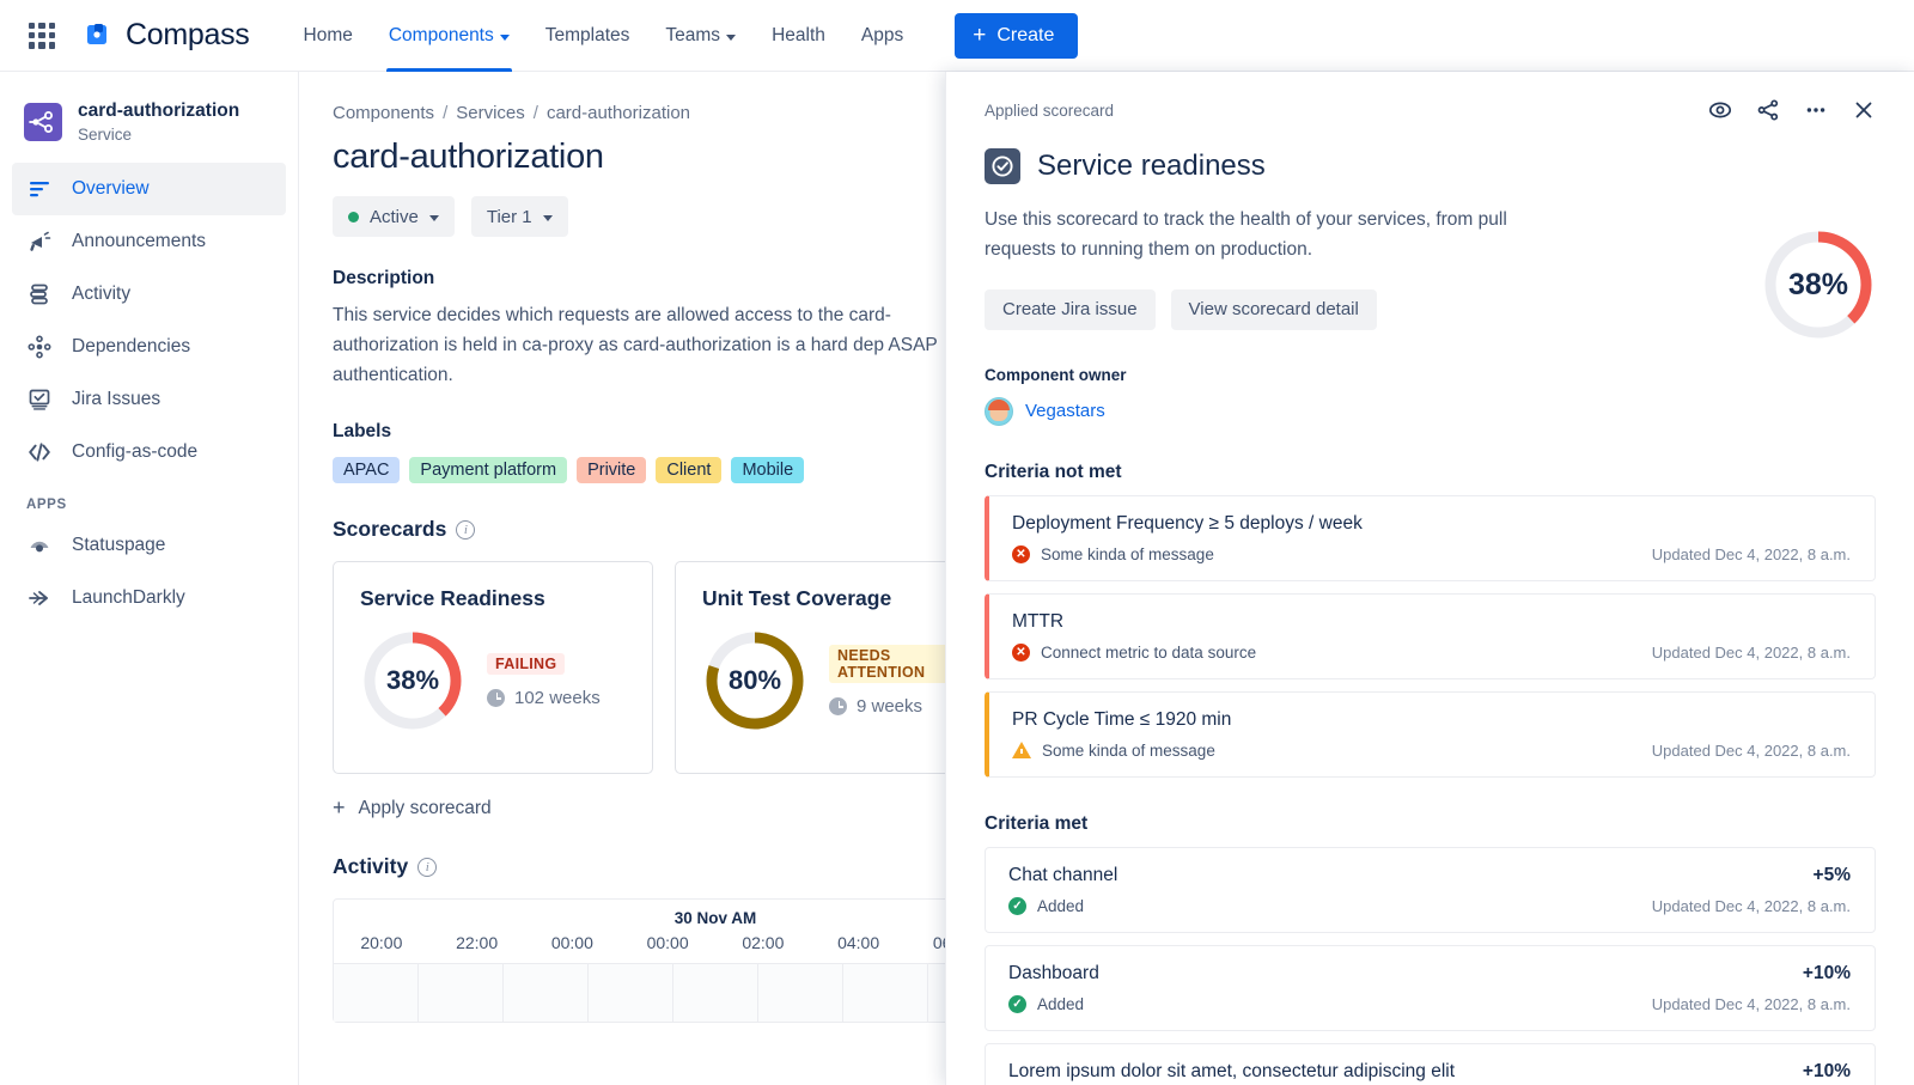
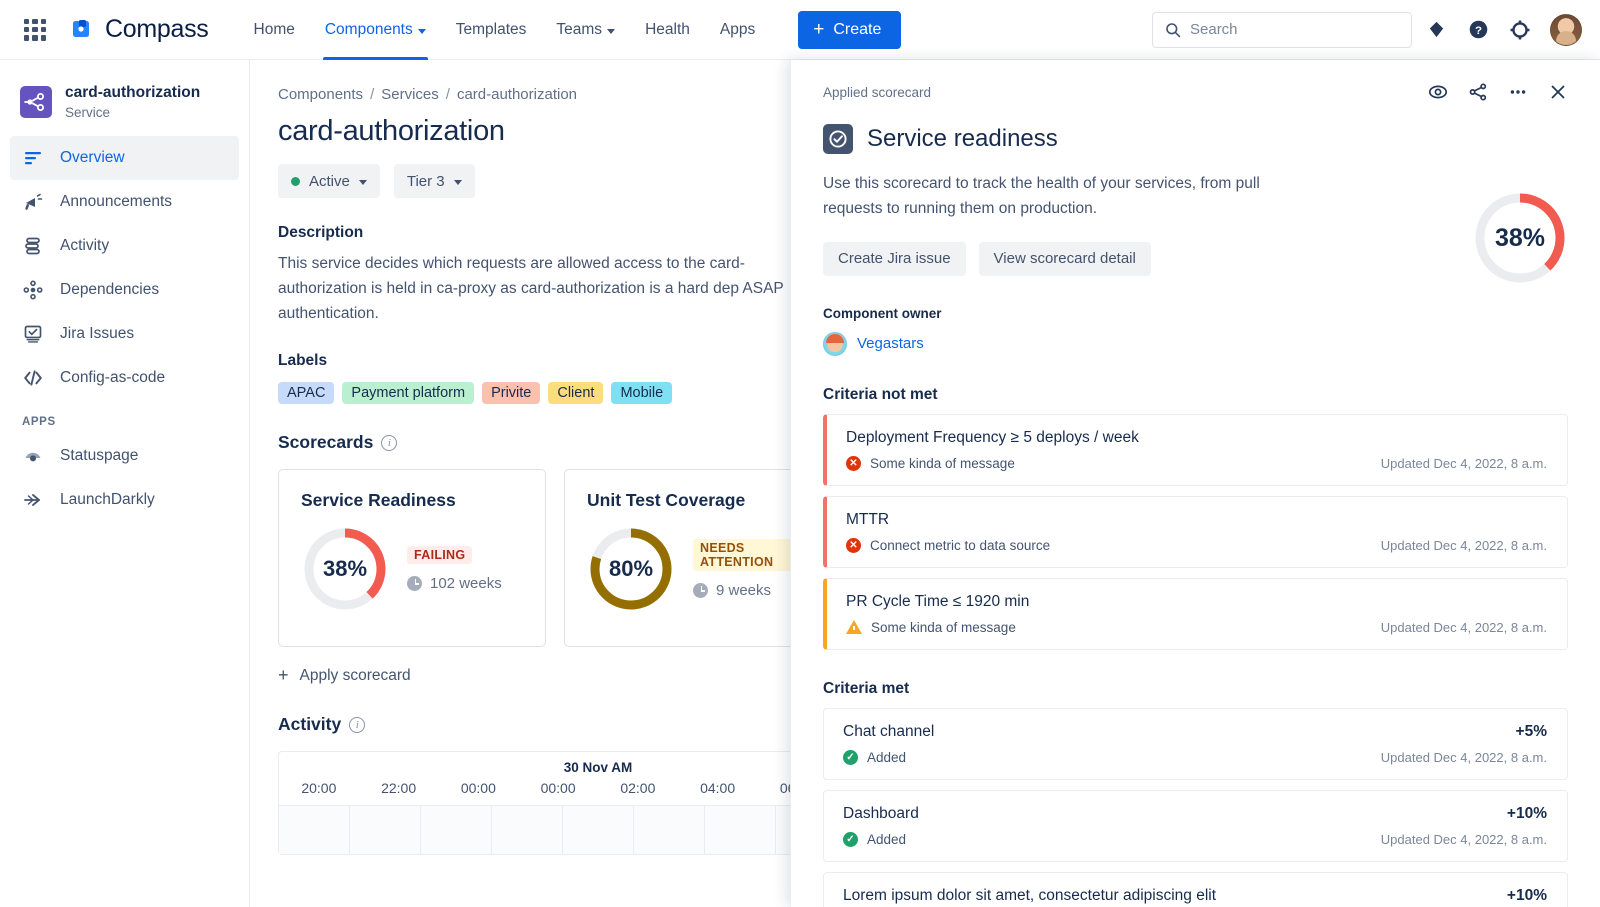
  Compass
  Home
  Components
  Templates
  Teams
  Health
  Apps
  +
  Create
+ Search
+ ?
  card-authorization
  Service
  Overview
  Announcements
  Activity
  Dependencies
  Jira Issues
  Config-as-code
  APPS
  Statuspage
  LaunchDarkly
  Components
  /
  Services
  /
  card-authorization
  card-authorization
  Active
- Tier 1
+ Tier 3
  Description
  This service decides which requests are allowed access to the card-authorization is held in ca-proxy as card-authorization is a hard dep ASAP authentication.
  Labels
  APAC
  Payment platform
  Privite
  Client
  Mobile
  Scorecards
  i
  Service Readiness
  38%
  FAILING
  102 weeks
  Unit Test Coverage
  80%
  NEEDS ATTENTION
  9 weeks
  +
  Apply scorecard
  Activity
  i
  30 Nov AM
  20:00
  22:00
  00:00
  00:00
  02:00
  04:00
  Applied scorecard
  Service readiness
  Use this scorecard to track the health of your services, from pull requests to running them on production.
  Create Jira issue
  View scorecard detail
  38%
  Component owner
  Vegastars
  Criteria not met
  Deployment Frequency ≥ 5 deploys / week
  ✕
  Some kinda of message
  Updated Dec 4, 2022, 8 a.m.
  MTTR
  ✕
  Connect metric to data source
  Updated Dec 4, 2022, 8 a.m.
  PR Cycle Time ≤ 1920 min
  Some kinda of message
  Updated Dec 4, 2022, 8 a.m.
  Criteria met
  Chat channel
  +5%
  ✓
  Added
  Updated Dec 4, 2022, 8 a.m.
  Dashboard
  +10%
  ✓
  Added
  Updated Dec 4, 2022, 8 a.m.
  Lorem ipsum dolor sit amet, consectetur adipiscing elit
  +10%
